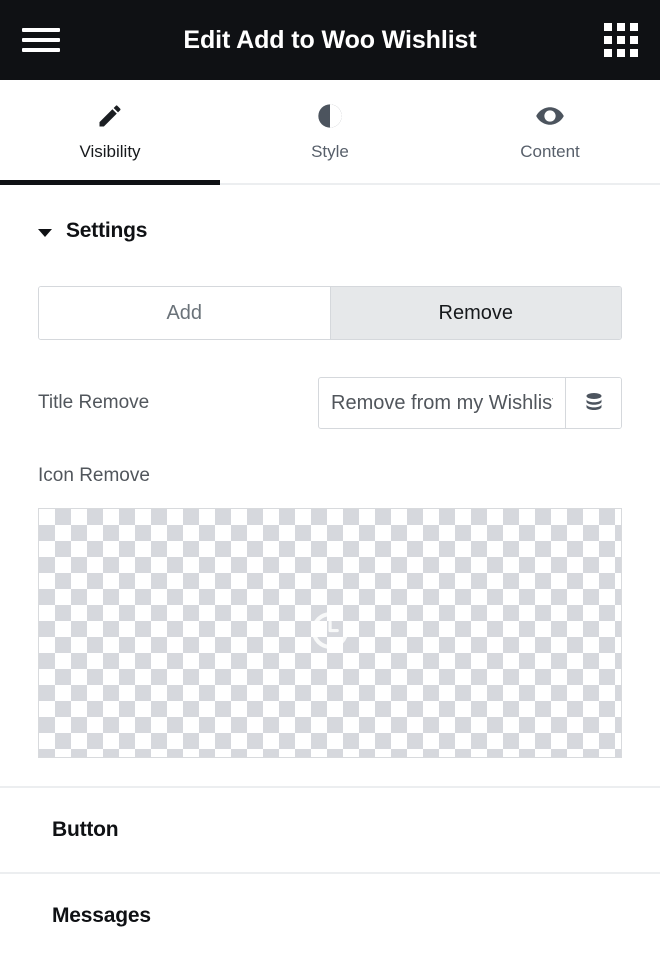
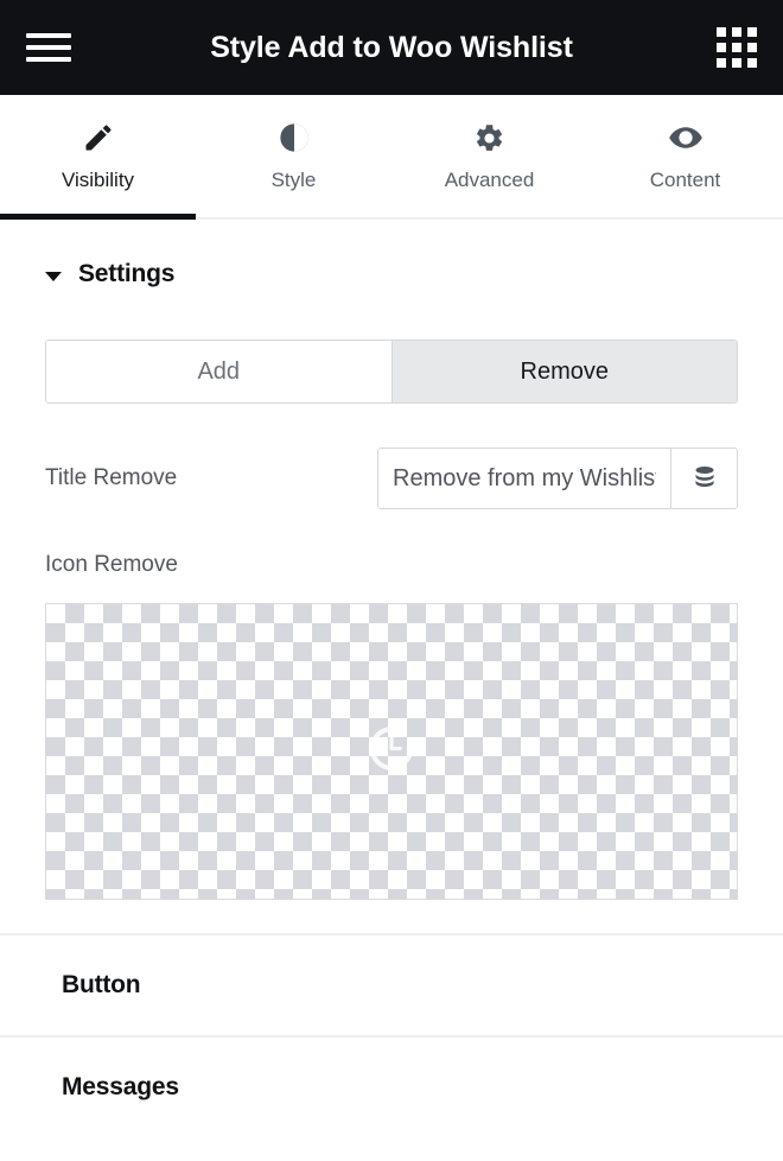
- Edit Add to Woo Wishlist
+ Style Add to Woo Wishlist
  Visibility
  Style
+ Advanced
  Content
  Settings
  Add
  Remove
  Title Remove
  Remove from my Wishlis
  Icon Remove
  Button
  Messages
